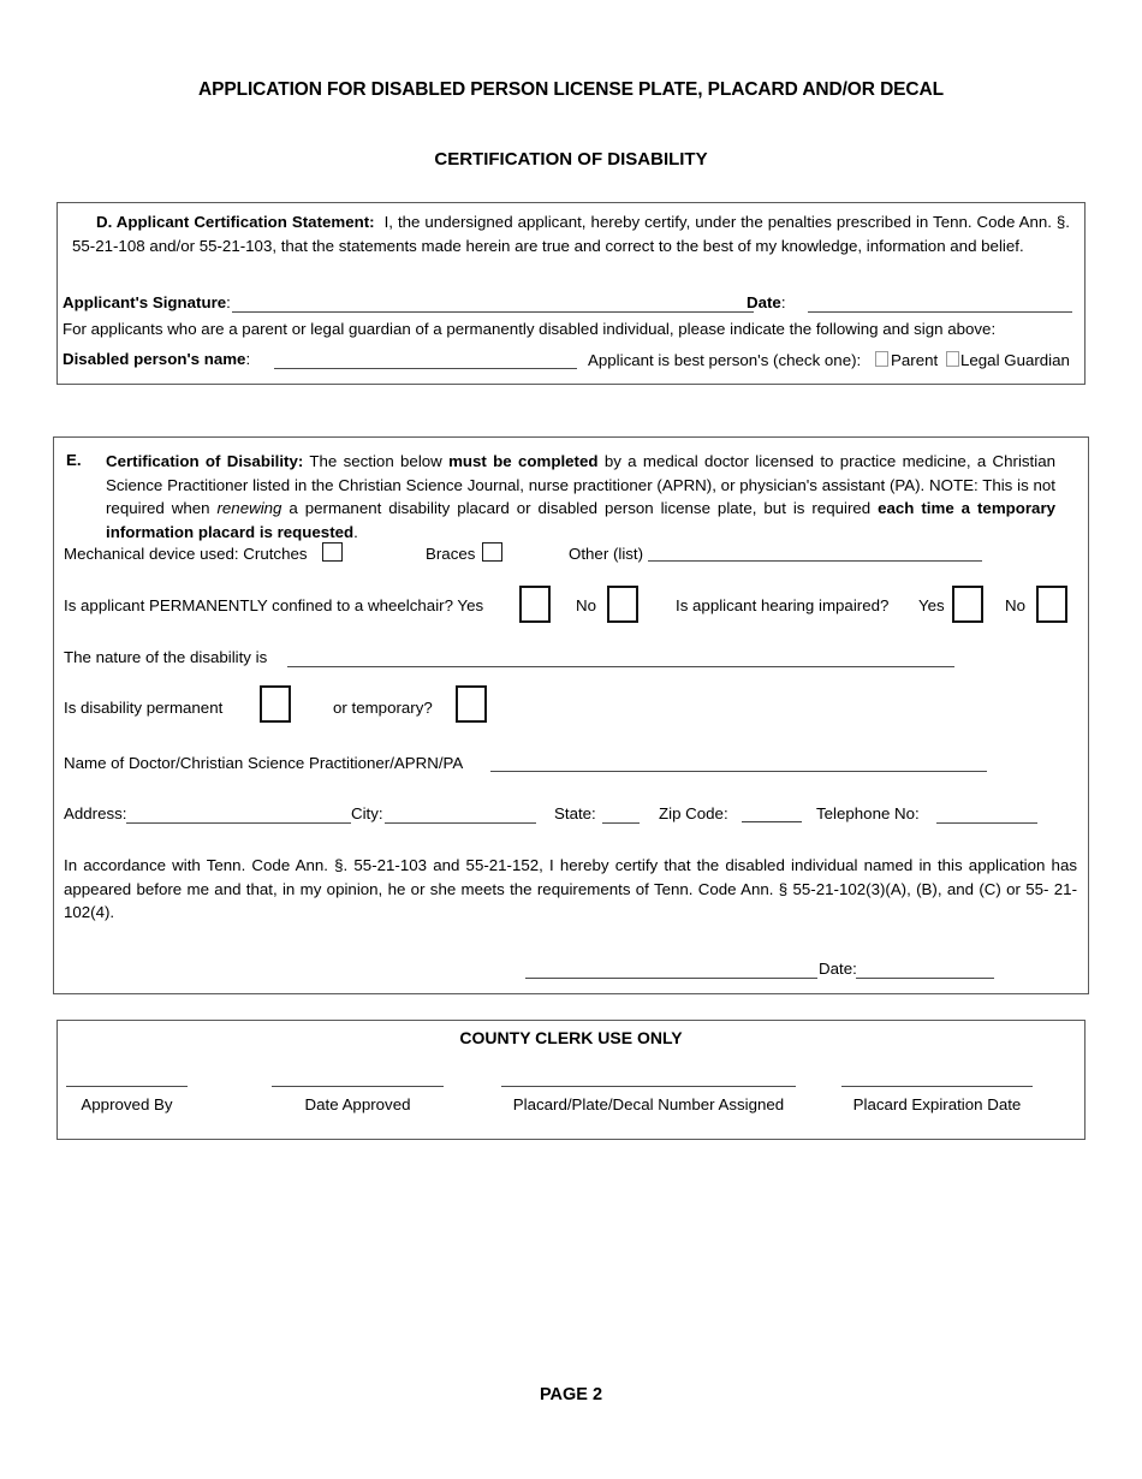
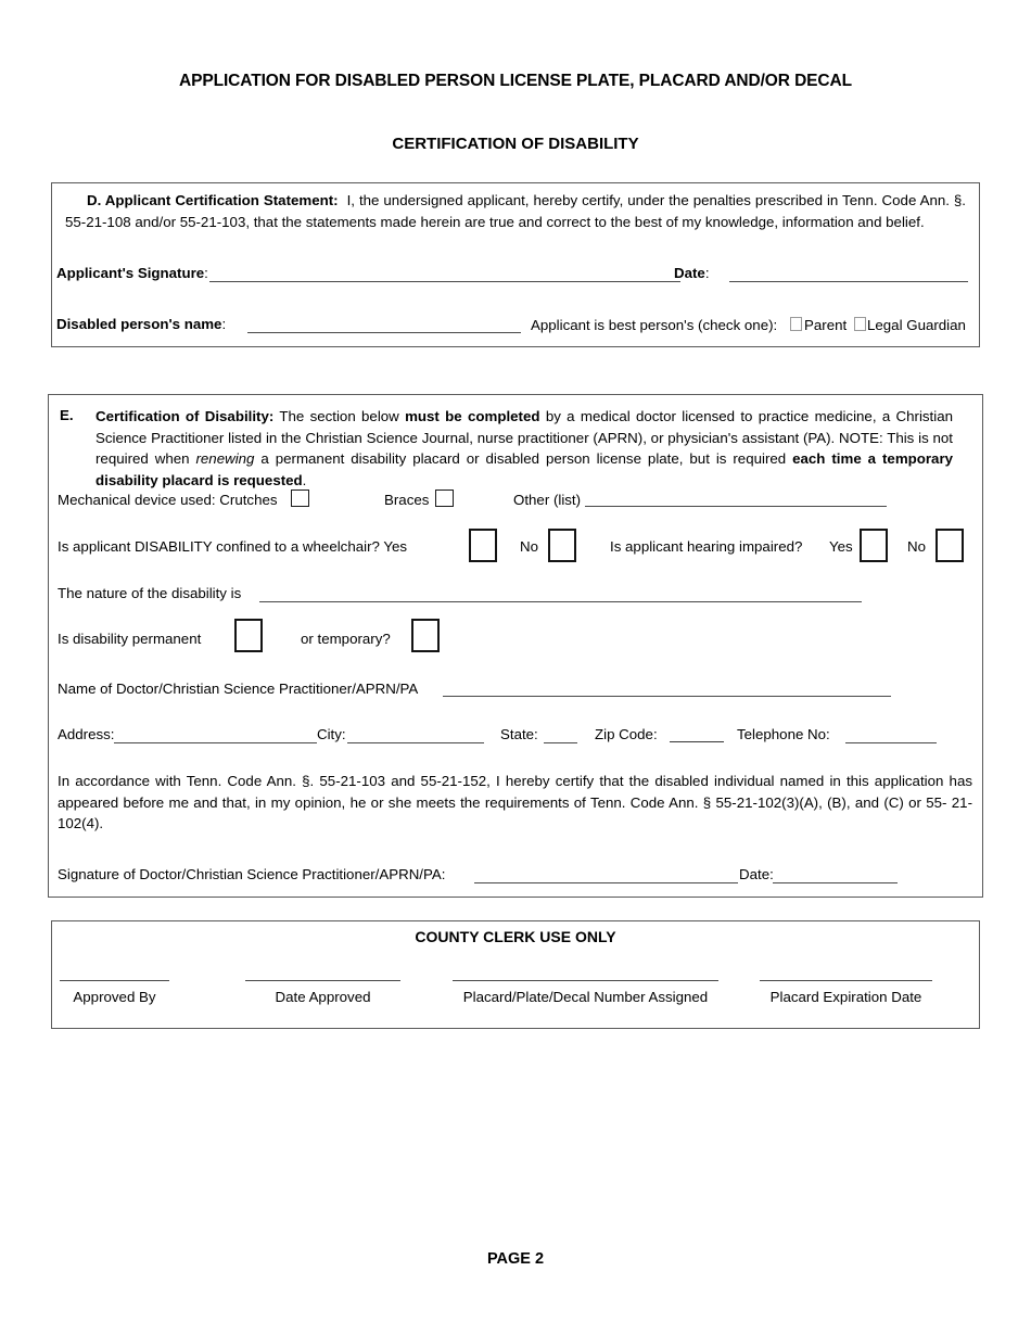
  APPLICATION FOR DISABLED PERSON LICENSE PLATE, PLACARD AND/OR DECAL
  CERTIFICATION OF DISABILITY
  D. Applicant Certification Statement: I, the undersigned applicant, hereby certify, under the penalties prescribed in Tenn. Code Ann. §. 55-21-108 and/or 55-21-103, that the statements made herein are true and correct to the best of my knowledge, information and belief.
  Applicant's Signature:
  Date:
- For applicants who are a parent or legal guardian of a permanently disabled individual, please indicate the following and sign above:
  Disabled person's name:
  Applicant is best person's (check one):
  Parent
  Legal Guardian
  E.
- Certification of Disability: The section below must be completed by a medical doctor licensed to practice medicine, a Christian Science Practitioner listed in the Christian Science Journal, nurse practitioner (APRN), or physician's assistant (PA). NOTE: This is not required when renewing a permanent disability placard or disabled person license plate, but is required each time a temporary information placard is requested.
+ Certification of Disability: The section below must be completed by a medical doctor licensed to practice medicine, a Christian Science Practitioner listed in the Christian Science Journal, nurse practitioner (APRN), or physician's assistant (PA). NOTE: This is not required when renewing a permanent disability placard or disabled person license plate, but is required each time a temporary disability placard is requested.
  Mechanical device used: Crutches
  Braces
  Other (list)
- Is applicant PERMANENTLY confined to a wheelchair? Yes
+ Is applicant DISABILITY confined to a wheelchair? Yes
  No
  Is applicant hearing impaired?
  Yes
  No
  The nature of the disability is
  Is disability permanent
  or temporary?
  Name of Doctor/Christian Science Practitioner/APRN/PA
  Address:
  City:
  State:
  Zip Code:
  Telephone No:
  In accordance with Tenn. Code Ann. §. 55-21-103 and 55-21-152, I hereby certify that the disabled individual named in this application has appeared before me and that, in my opinion, he or she meets the requirements of Tenn. Code Ann. § 55-21-102(3)(A), (B), and (C) or 55- 21-102(4).
+ Signature of Doctor/Christian Science Practitioner/APRN/PA:
  Date:
  COUNTY CLERK USE ONLY
  Approved By
  Date Approved
  Placard/Plate/Decal Number Assigned
  Placard Expiration Date
  PAGE 2
